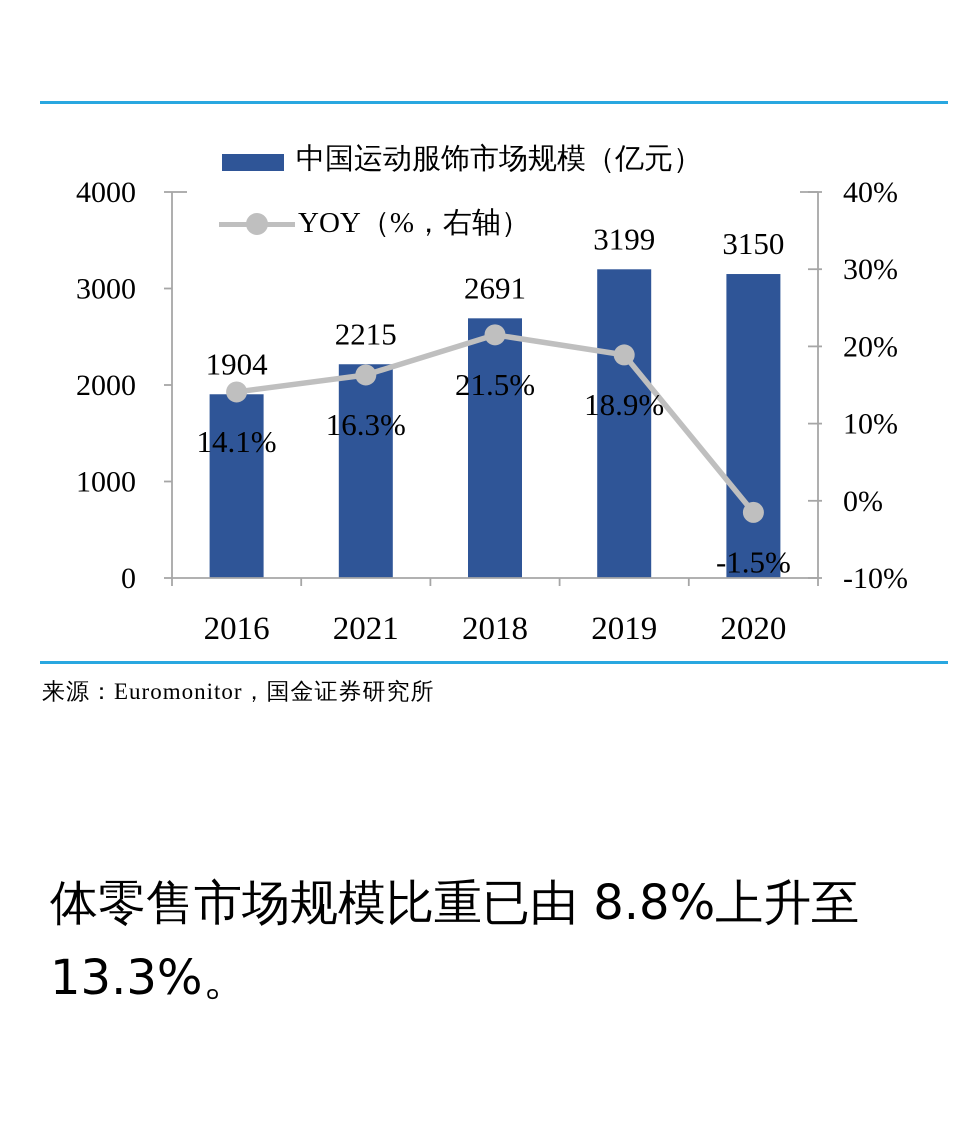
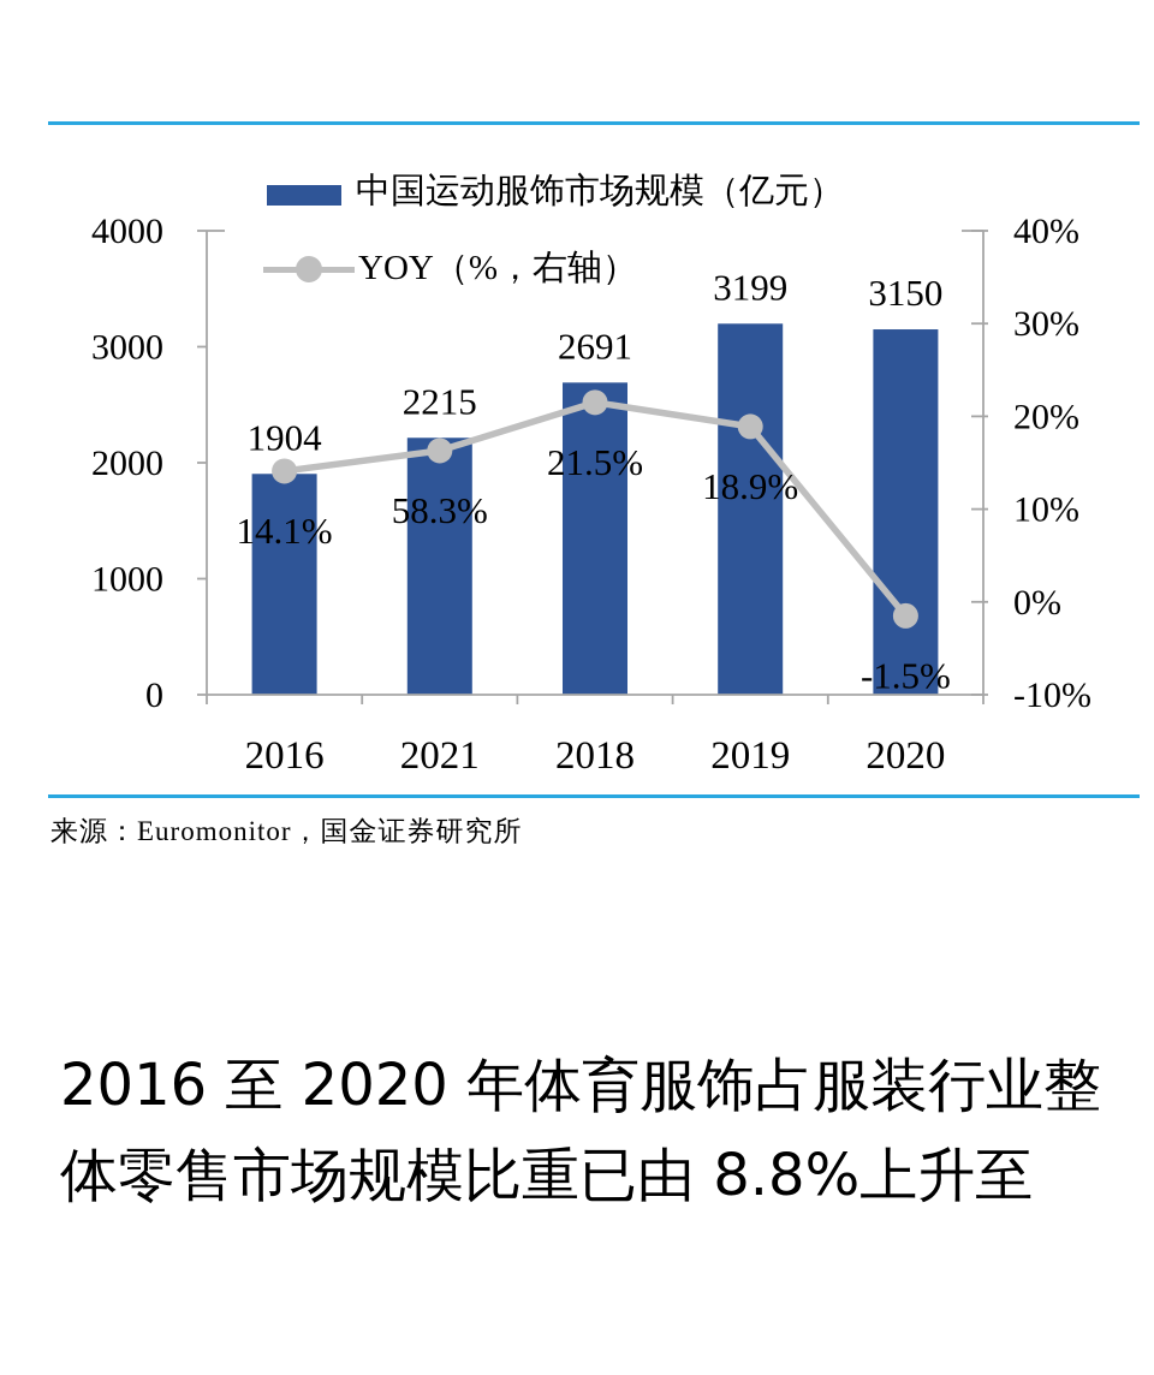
  4000
  3000
  2000
  1000
  0
  40%
  30%
  20%
  10%
  0%
  -10%
  2016
  2021
  2018
  2019
  2020
  1904
  2215
  2691
  3199
  3150
  14.1%
- 16.3%
+ 58.3%
  21.5%
  18.9%
  -1.5%
  中国运动服饰市场规模（亿元）
  YOY（%，右轴）
  来源：Euromonitor，国金证券研究所
+ 2016 至 2020 年体育服饰占服装行业整
  体零售市场规模比重已由 8.8%上升至
- 13.3%。
